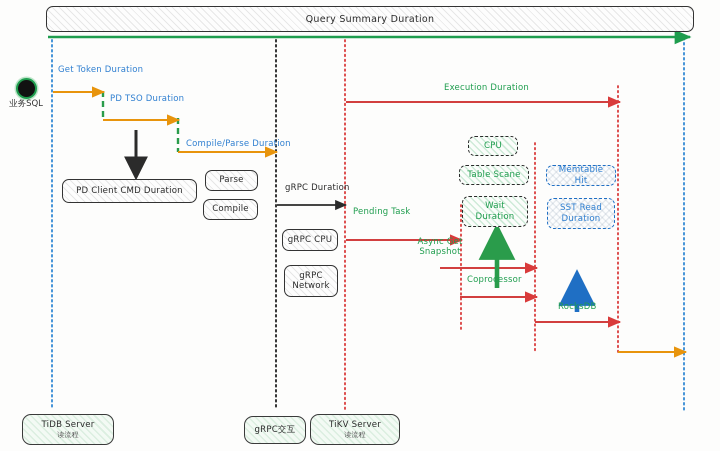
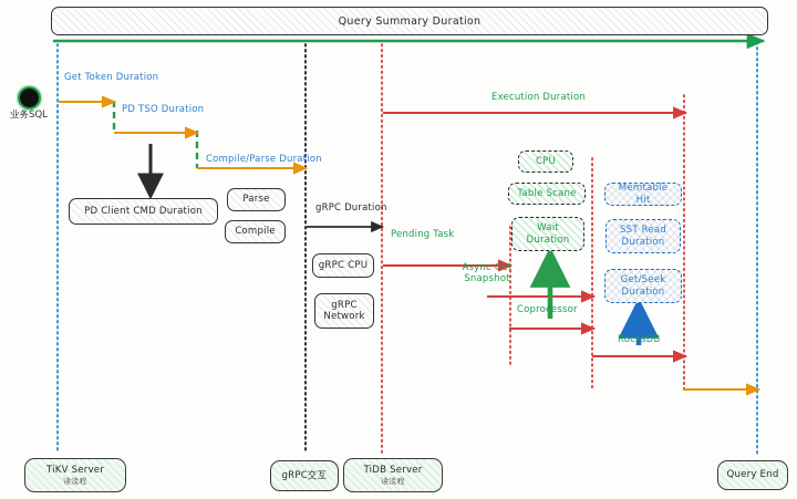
  Query Summary Duration
  业务SQL
  Get Token Duration
  PD TSO Duration
  Compile/Parse Duration
  gRPC Duration
  Execution Duration
  Pending Task
  Async Get Snapshot
  Coprocessor
  RocksDB
  PD Client CMD Duration
  Parse
  Compile
  gRPC CPU
  gRPC Network
  CPU
  Table Scane
  Wait Duration
  Memtable Hit
  SST Read Duration
+ Get/Seek Duration
- TiDB Server
+ TiKV Server
  读流程
  gRPC交互
- TiKV Server
+ TiDB Server
  读流程
+ Query End
